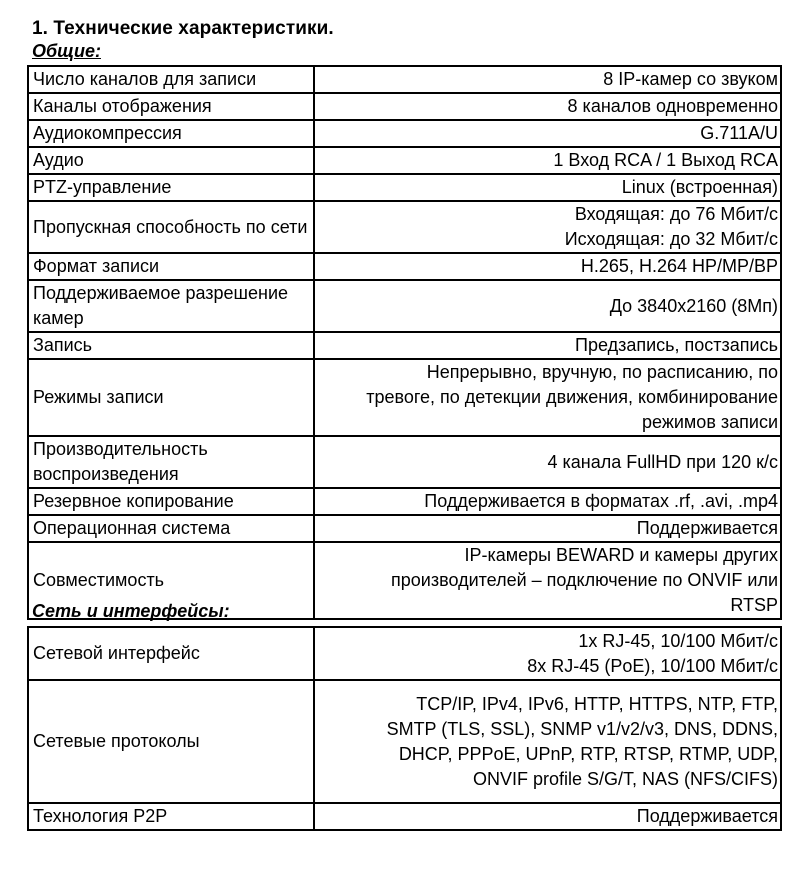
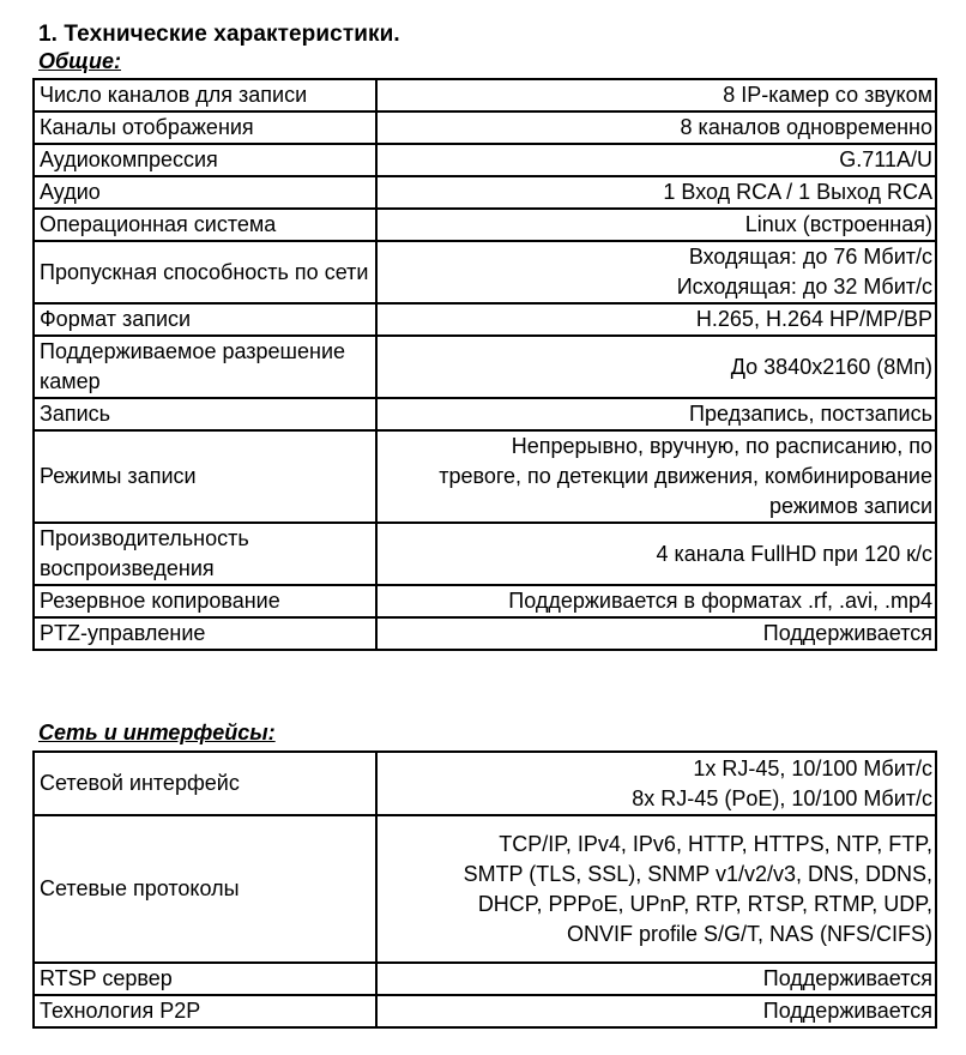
  1. Технические характеристики.
  Общие:
  Число каналов для записи	8 IP-камер со звуком
  Каналы отображения	8 каналов одновременно
  Аудиокомпрессия	G.711A/U
  Аудио	1 Вход RCA / 1 Выход RCA
- PTZ-управление	Linux (встроенная)
+ Операционная система	Linux (встроенная)
  Пропускная способность по сети	Входящая: до 76 Мбит/сИсходящая: до 32 Мбит/с
  Формат записи	H.265, H.264 HP/MP/BP
  Поддерживаемое разрешение камер	До 3840x2160 (8Мп)
  Запись	Предзапись, постзапись
  Режимы записи	Непрерывно, вручную, по расписанию, потревоге, по детекции движения, комбинированиережимов записи
  Производительность воспроизведения	4 канала FullHD при 120 к/с
  Резервное копирование	Поддерживается в форматах .rf, .avi, .mp4
- Операционная система	Поддерживается
+ PTZ-управление	Поддерживается
- Совместимость	IP-камеры BEWARD и камеры другихпроизводителей – подключение по ONVIF илиRTSP
  Сеть и интерфейсы:
  Сетевой интерфейс	1x RJ-45, 10/100 Мбит/с8x RJ-45 (PoE), 10/100 Мбит/с
  Сетевые протоколы	TCP/IP, IPv4, IPv6, HTTP, HTTPS, NTP, FTP,SMTP (TLS, SSL), SNMP v1/v2/v3, DNS, DDNS,DHCP, PPPoE, UPnP, RTP, RTSP, RTMP, UDP,ONVIF profile S/G/T, NAS (NFS/CIFS)
+ RTSP сервер	Поддерживается
  Технология P2P	Поддерживается
